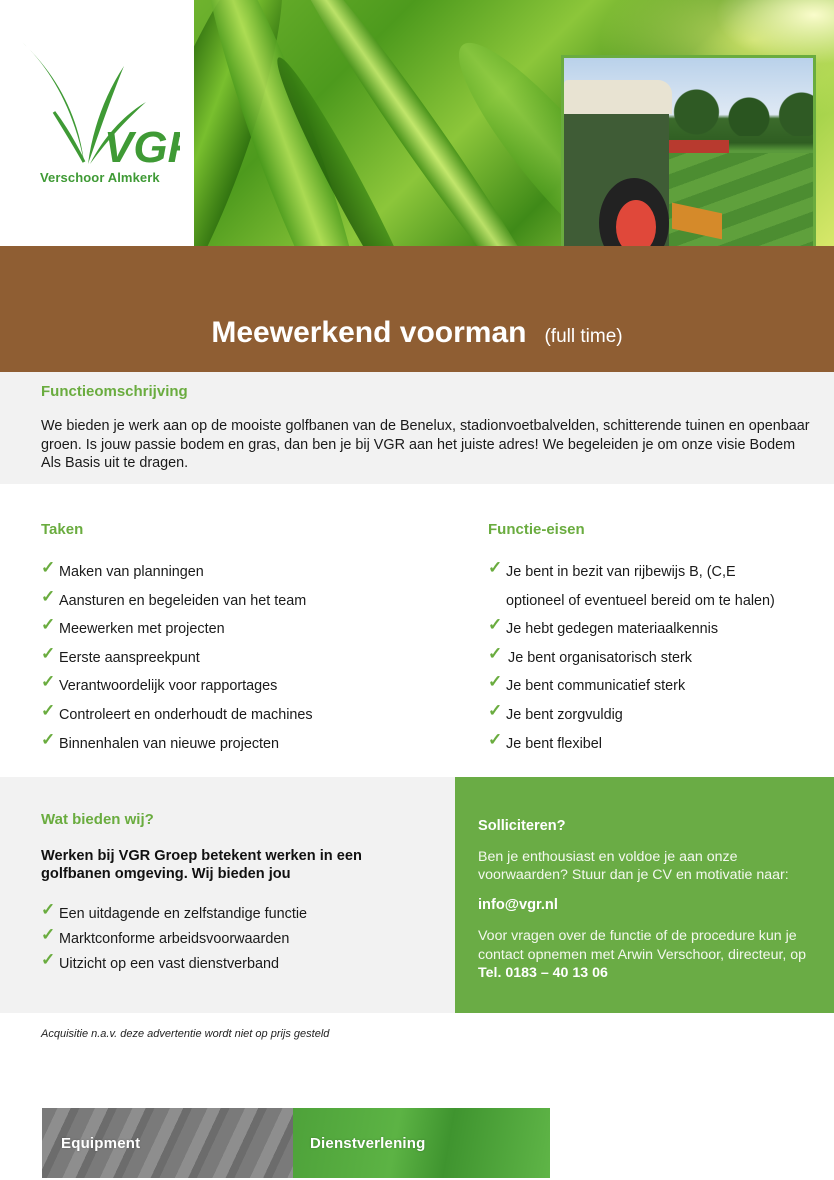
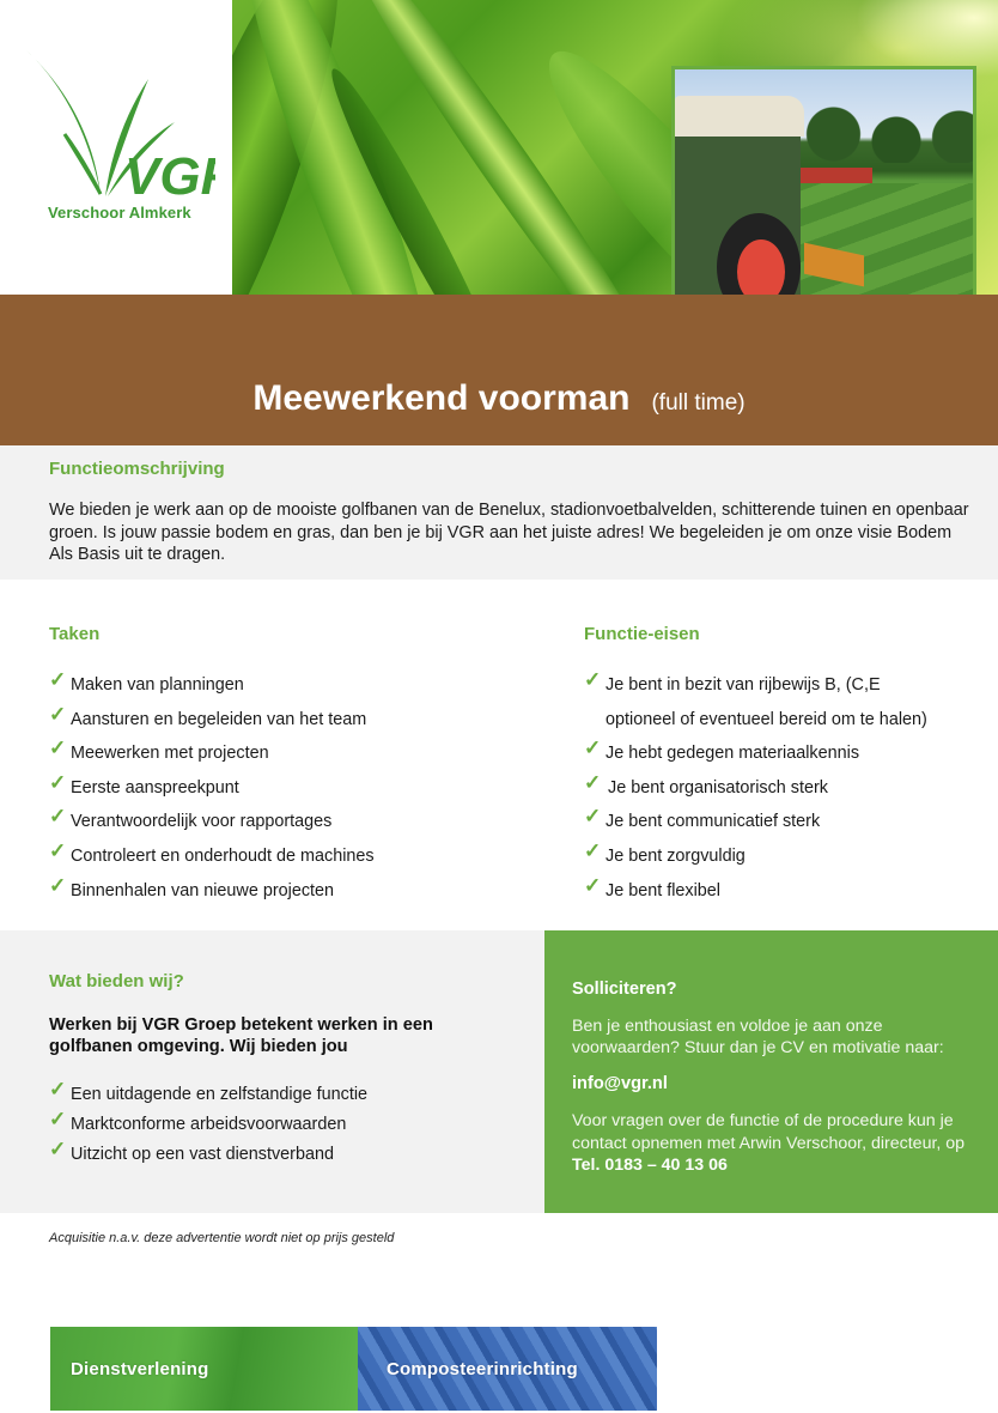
  Verschoor Almkerk
  Meewerkend voorman (full time)
  Functieomschrijving
  We bieden je werk aan op de mooiste golfbanen van de Benelux, stadionvoetbalvelden, schitterende tuinen en openbaar groen. Is jouw passie bodem en gras, dan ben je bij VGR aan het juiste adres! We begeleiden je om onze visie Bodem Als Basis uit te dragen.
  Taken
  ✓
  Maken van planningen
  ✓
  Aansturen en begeleiden van het team
  ✓
  Meewerken met projecten
  ✓
  Eerste aanspreekpunt
  ✓
  Verantwoordelijk voor rapportages
  ✓
  Controleert en onderhoudt de machines
  ✓
  Binnenhalen van nieuwe projecten
  Functie-eisen
  ✓
  Je bent in bezit van rijbewijs B, (C,E
  optioneel of eventueel bereid om te halen)
  ✓
  Je hebt gedegen materiaalkennis
  ✓
  Je bent organisatorisch sterk
  ✓
  Je bent communicatief sterk
  ✓
  Je bent zorgvuldig
  ✓
  Je bent flexibel
  Wat bieden wij?
  Werken bij VGR Groep betekent werken in een golfbanen omgeving. Wij bieden jou
  ✓
  Een uitdagende en zelfstandige functie
  ✓
  Marktconforme arbeidsvoorwaarden
  ✓
  Uitzicht op een vast dienstverband
  Solliciteren?
  Ben je enthousiast en voldoe je aan onze voorwaarden? Stuur dan je CV en motivatie naar:
  info@vgr.nl
  Voor vragen over de functie of de procedure kun je contact opnemen met Arwin Verschoor, directeur, op Tel. 0183 – 40 13 06
  Acquisitie n.a.v. deze advertentie wordt niet op prijs gesteld
- Equipment
  Dienstverlening
+ Composteerinrichting
